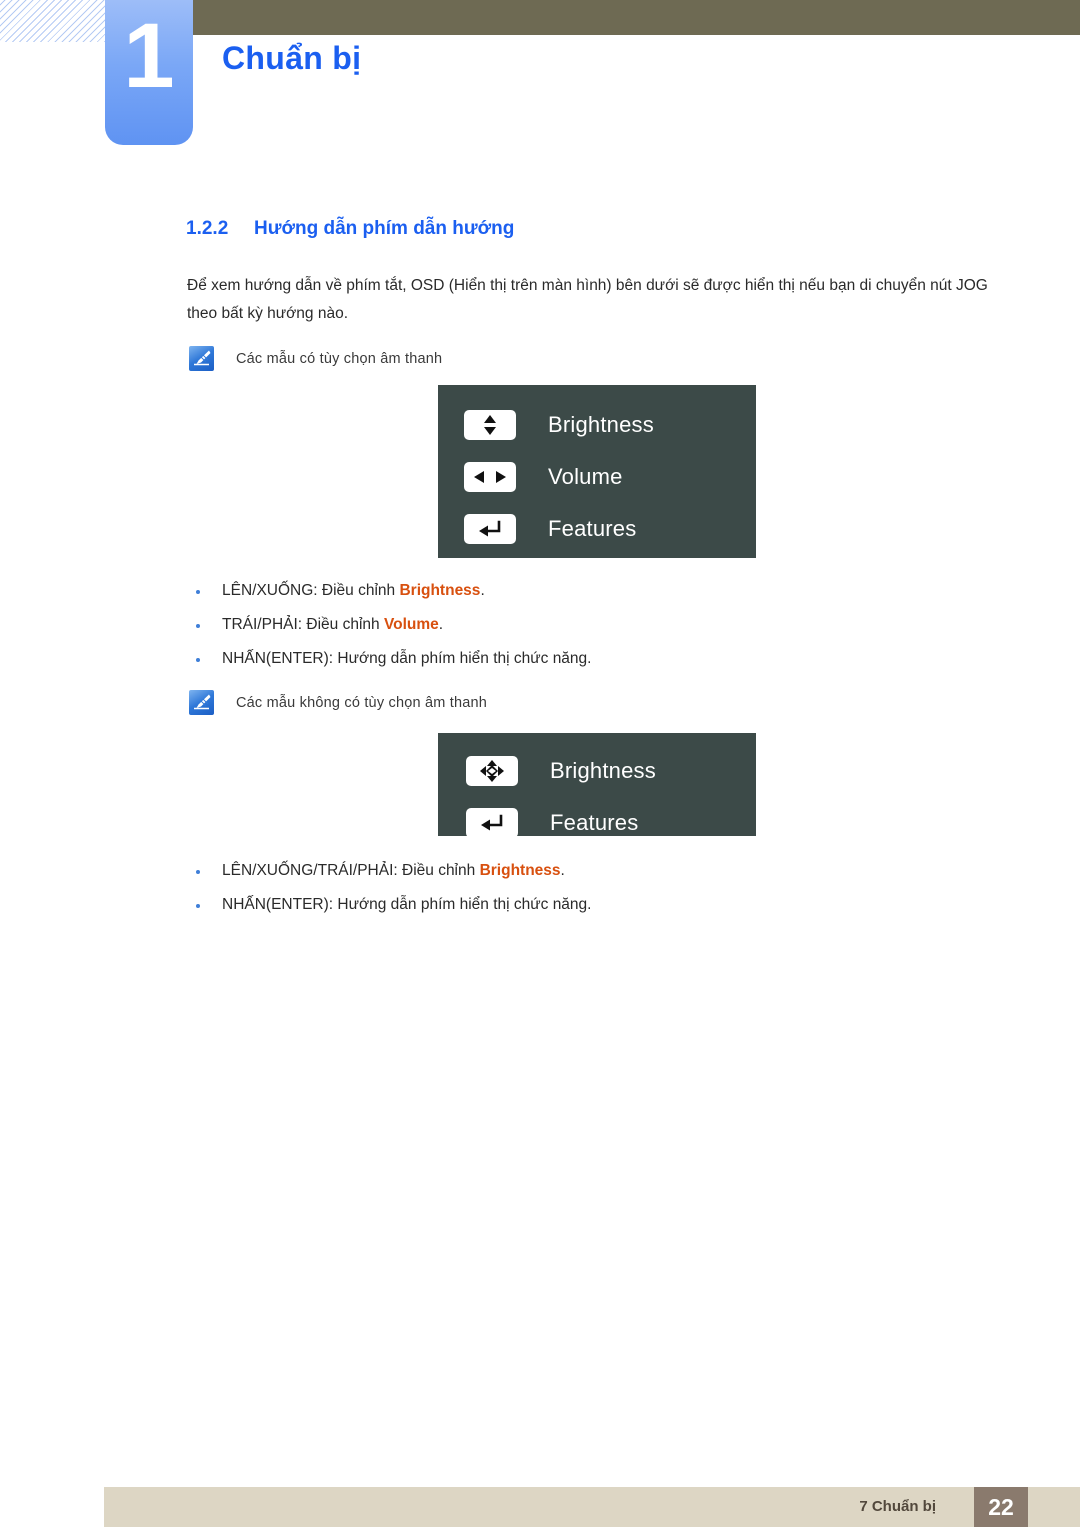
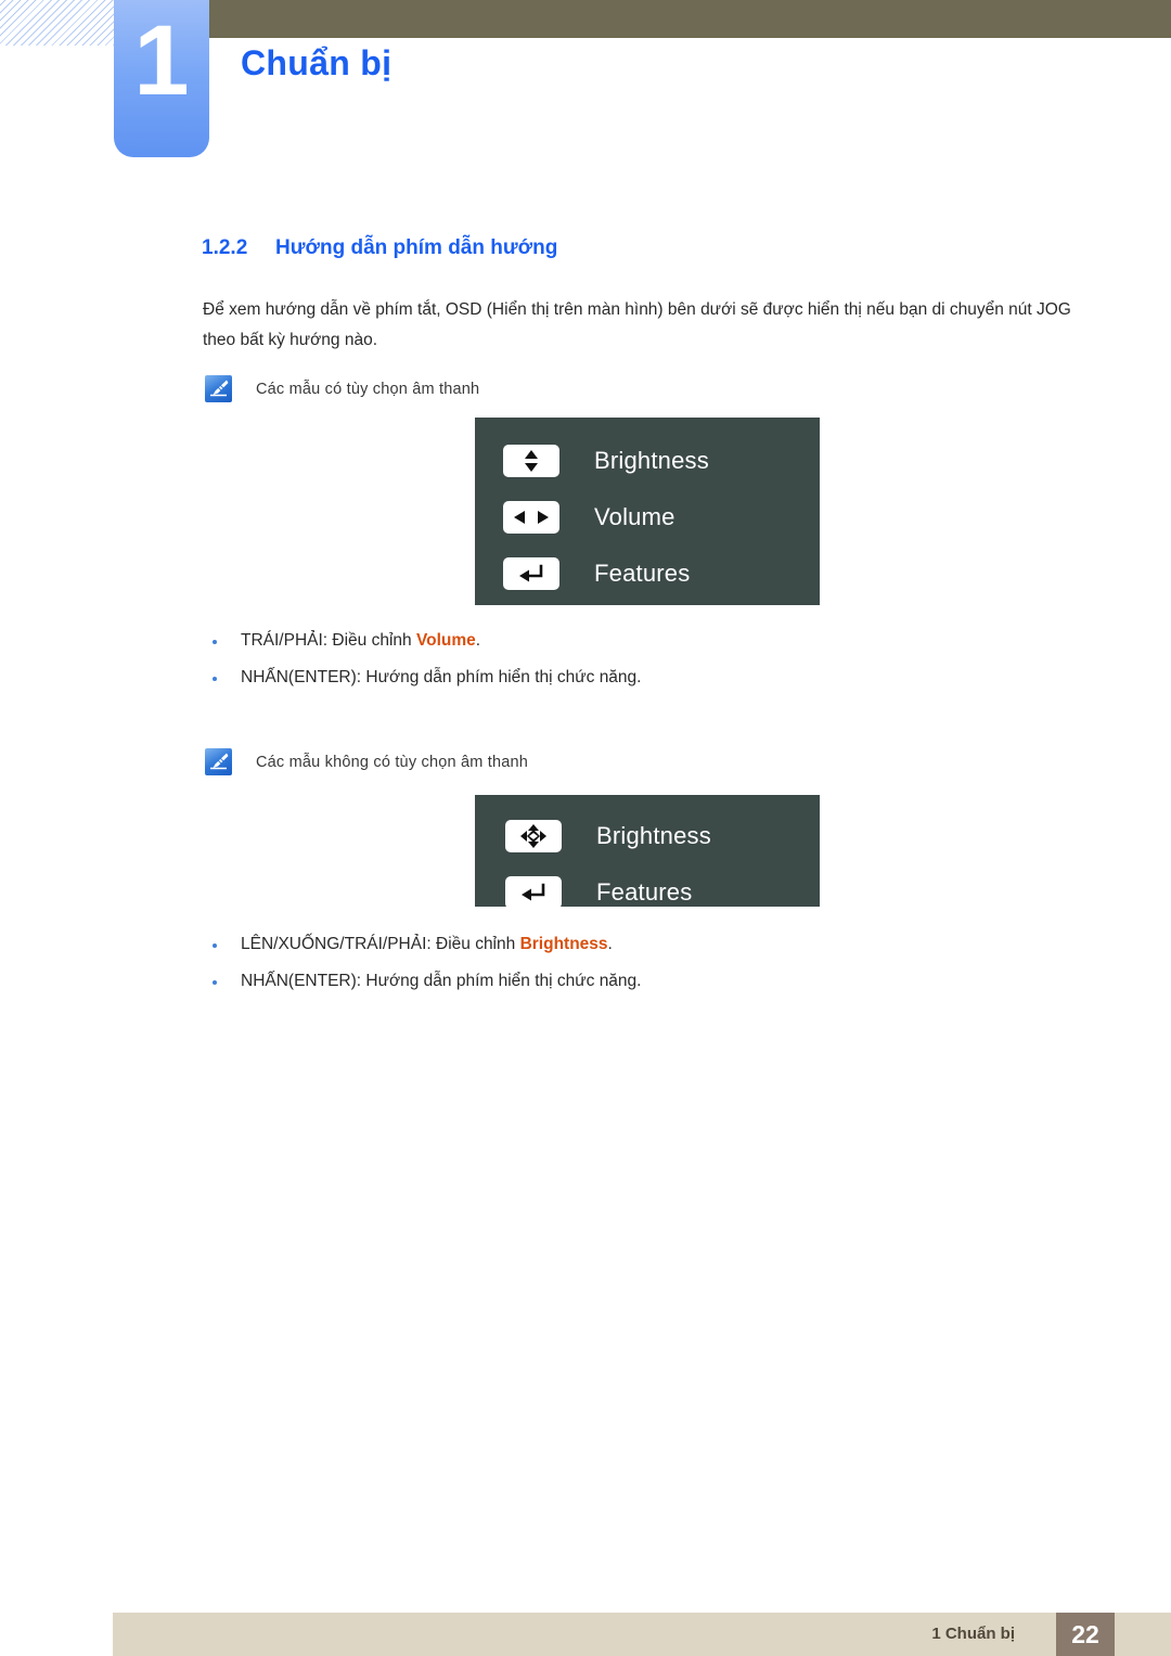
  1
  Chuẩn bị
  1.2.2 Hướng dẫn phím dẫn hướng
  Để xem hướng dẫn về phím tắt, OSD (Hiển thị trên màn hình) bên dưới sẽ được hiển thị nếu bạn di chuyển nút JOG theo bất kỳ hướng nào.
  Các mẫu có tùy chọn âm thanh
  Brightness
  Volume
  Features
- LÊN/XUỐNG: Điều chỉnh Brightness.
  TRÁI/PHẢI: Điều chỉnh Volume.
  NHẤN(ENTER): Hướng dẫn phím hiển thị chức năng.
  Các mẫu không có tùy chọn âm thanh
  Brightness
  Features
  LÊN/XUỐNG/TRÁI/PHẢI: Điều chỉnh Brightness.
  NHẤN(ENTER): Hướng dẫn phím hiển thị chức năng.
- 7 Chuẩn bị
+ 1 Chuẩn bị
  22
